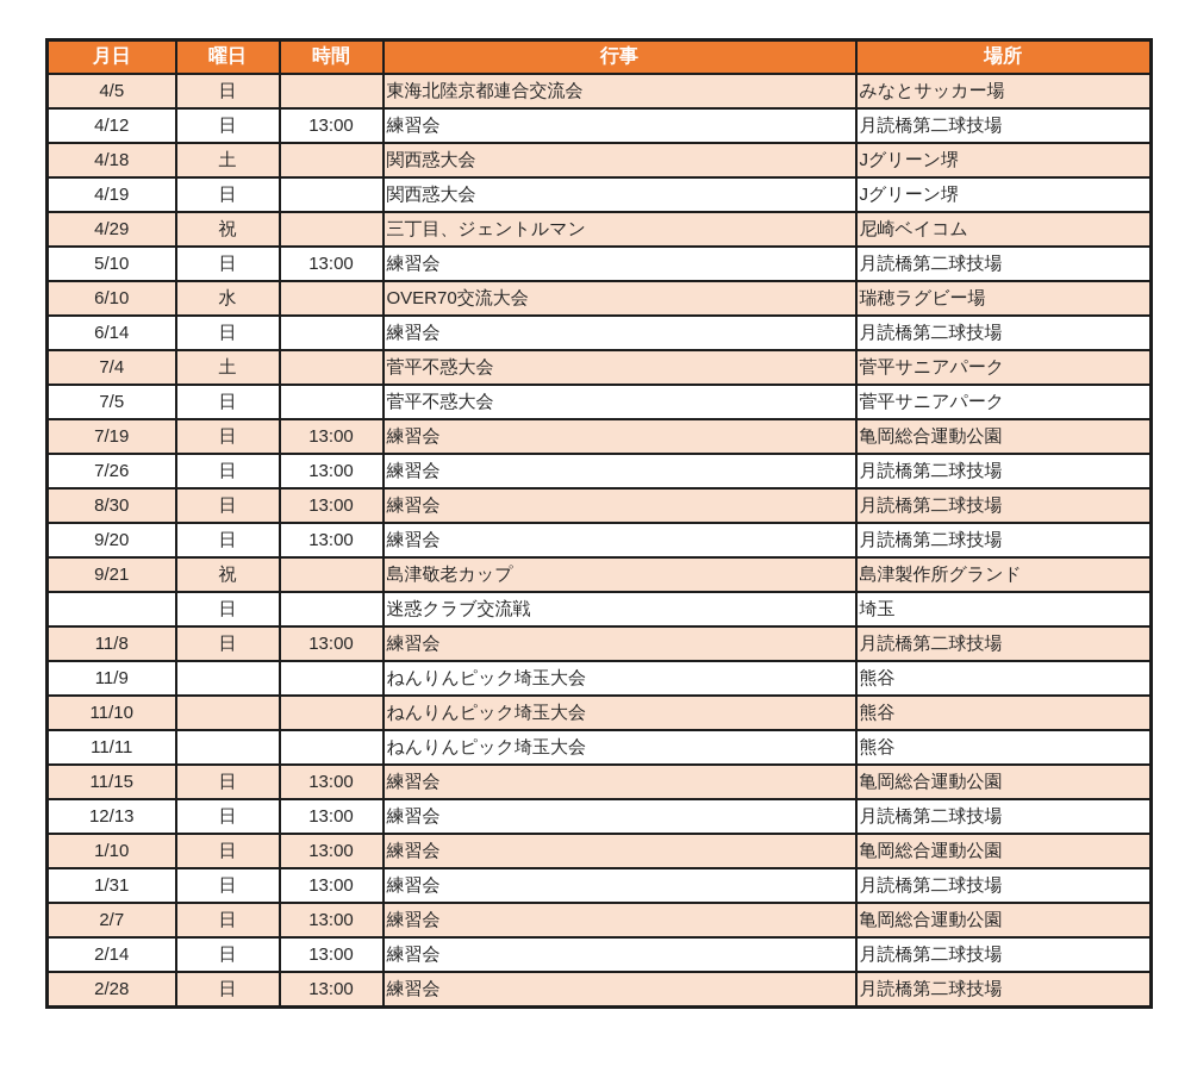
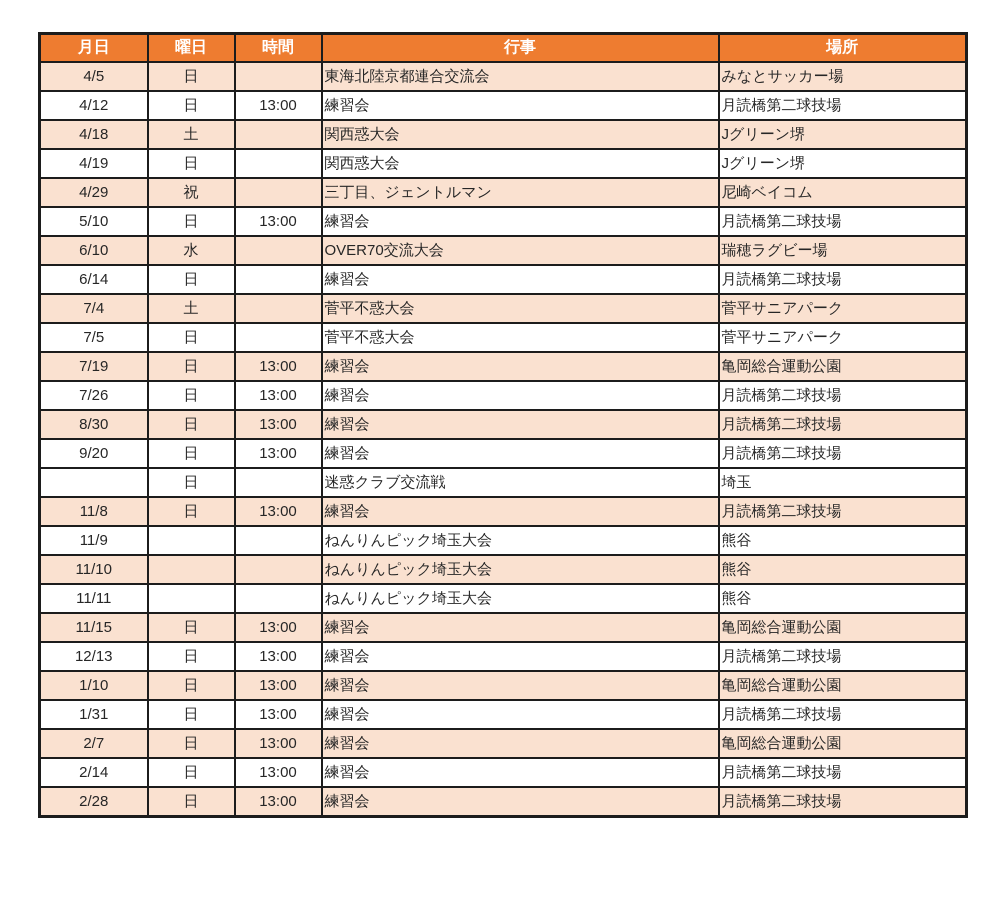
  月日	曜日	時間	行事	場所
  4/5	日		東海北陸京都連合交流会	みなとサッカー場
  4/12	日	13:00	練習会	月読橋第二球技場
  4/18	土		関西惑大会	Jグリーン堺
  4/19	日		関西惑大会	Jグリーン堺
  4/29	祝		三丁目、ジェントルマン	尼崎ベイコム
  5/10	日	13:00	練習会	月読橋第二球技場
  6/10	水		OVER70交流大会	瑞穂ラグビー場
  6/14	日		練習会	月読橋第二球技場
  7/4	土		菅平不惑大会	菅平サニアパーク
  7/5	日		菅平不惑大会	菅平サニアパーク
  7/19	日	13:00	練習会	亀岡総合運動公園
  7/26	日	13:00	練習会	月読橋第二球技場
  8/30	日	13:00	練習会	月読橋第二球技場
  9/20	日	13:00	練習会	月読橋第二球技場
- 9/21	祝		島津敬老カップ	島津製作所グランド
  	日		迷惑クラブ交流戦	埼玉
  11/8	日	13:00	練習会	月読橋第二球技場
  11/9			ねんりんピック埼玉大会	熊谷
  11/10			ねんりんピック埼玉大会	熊谷
  11/11			ねんりんピック埼玉大会	熊谷
  11/15	日	13:00	練習会	亀岡総合運動公園
  12/13	日	13:00	練習会	月読橋第二球技場
  1/10	日	13:00	練習会	亀岡総合運動公園
  1/31	日	13:00	練習会	月読橋第二球技場
  2/7	日	13:00	練習会	亀岡総合運動公園
  2/14	日	13:00	練習会	月読橋第二球技場
  2/28	日	13:00	練習会	月読橋第二球技場
